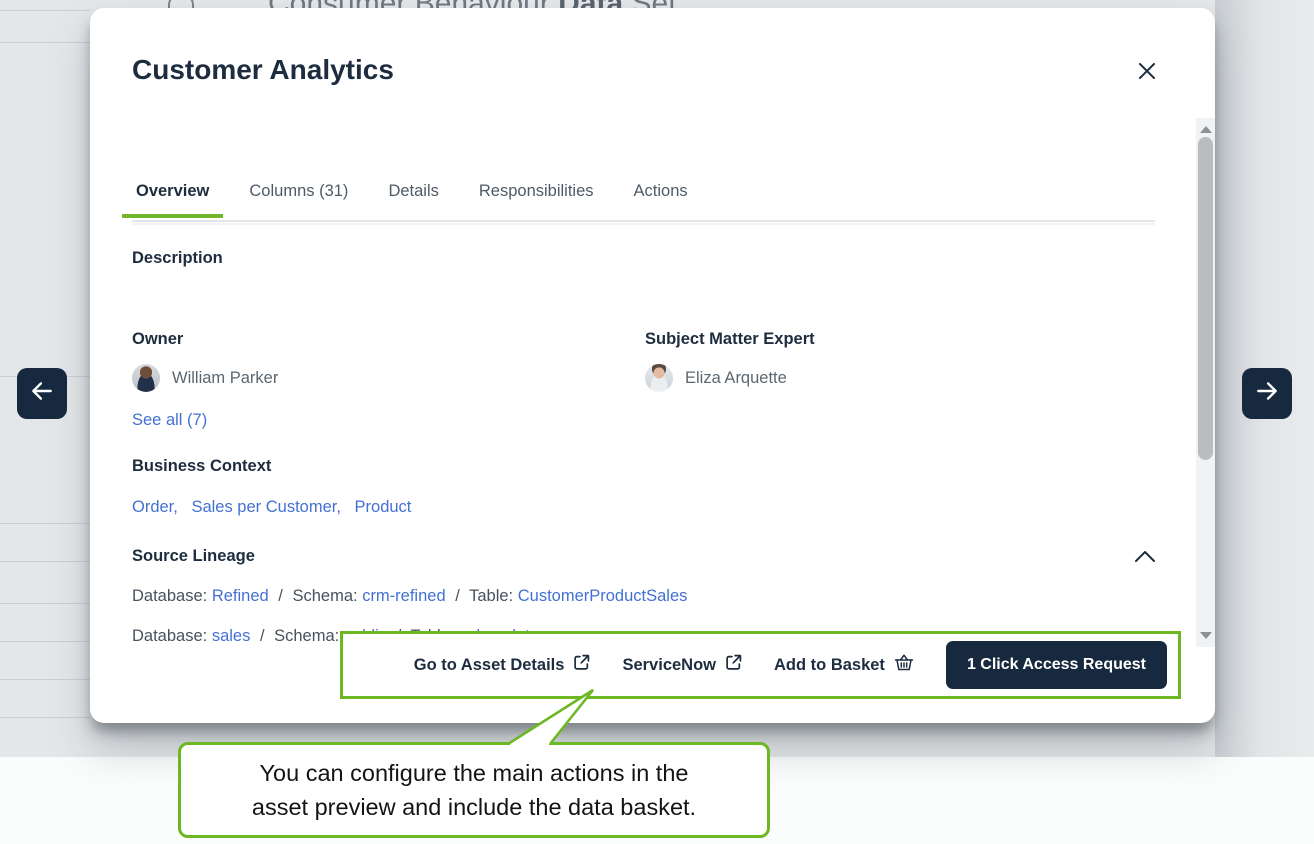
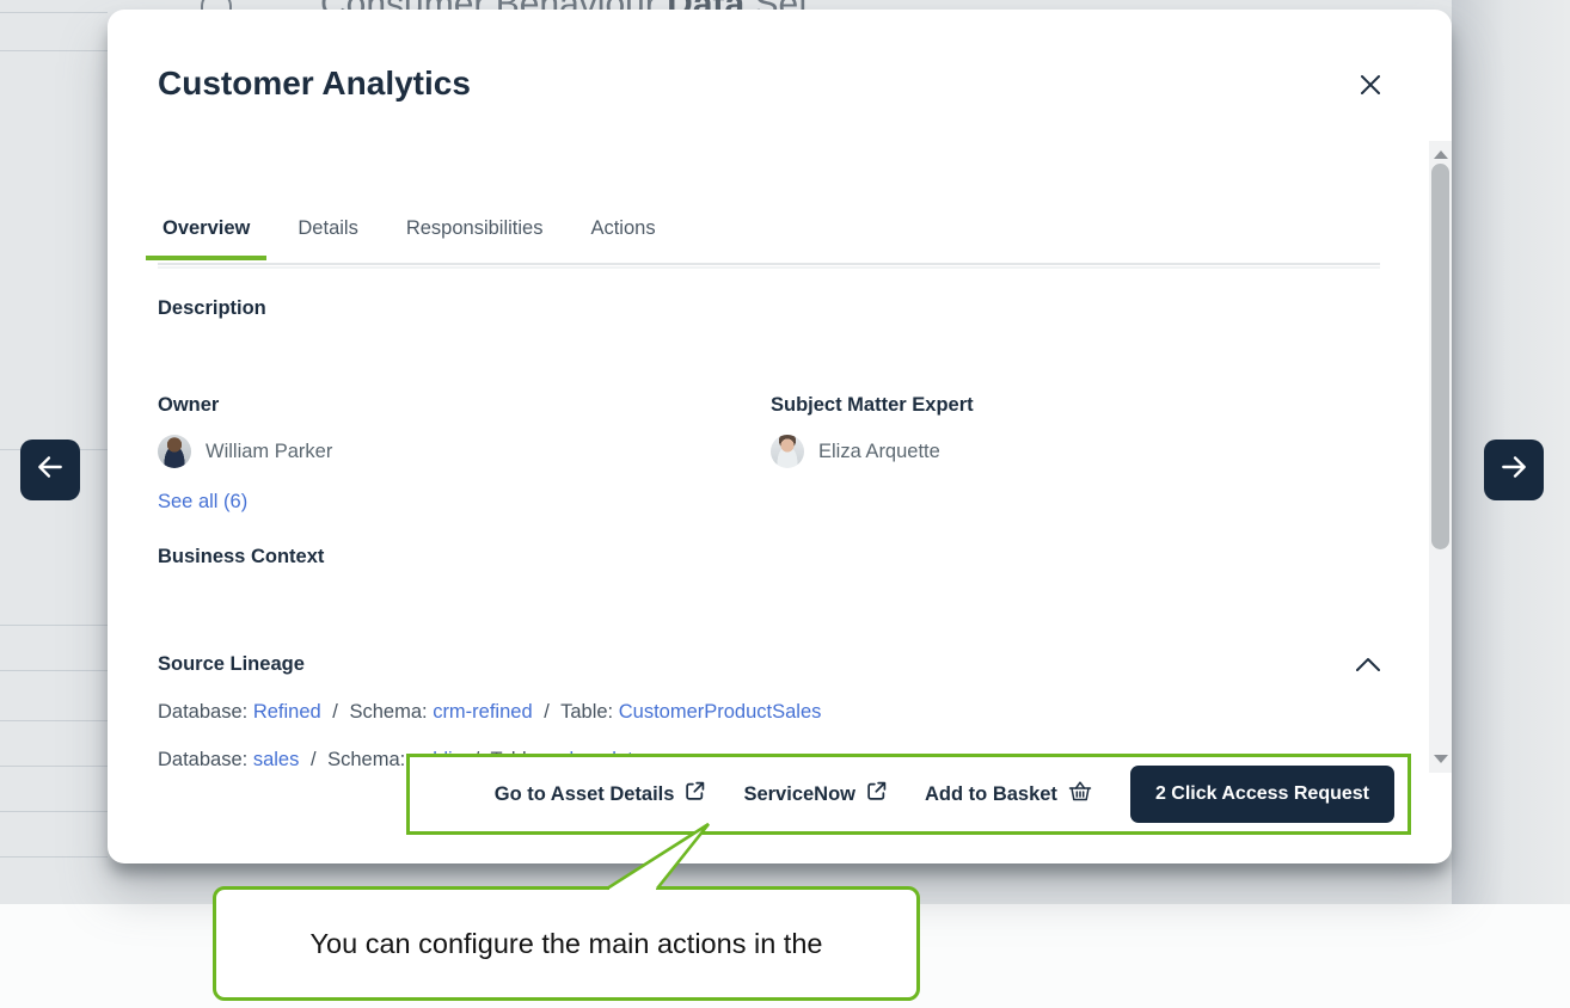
  Consumer Behaviour Data Set
  Customer Analytics
  Overview
- Columns (31)
  Details
  Responsibilities
  Actions
  Description
  Owner
  William Parker
- See all (7)
+ See all (6)
  Subject Matter Expert
  Eliza Arquette
  Business Context
- Order, Sales per Customer, Product
  Source Lineage
  Database: Refined / Schema: crm-refined / Table: CustomerProductSales
  Go to Asset Details
  ServiceNow
  Add to Basket
- 1 Click Access Request
+ 2 Click Access Request
  You can configure the main actions in the
- asset preview and include the data basket.
